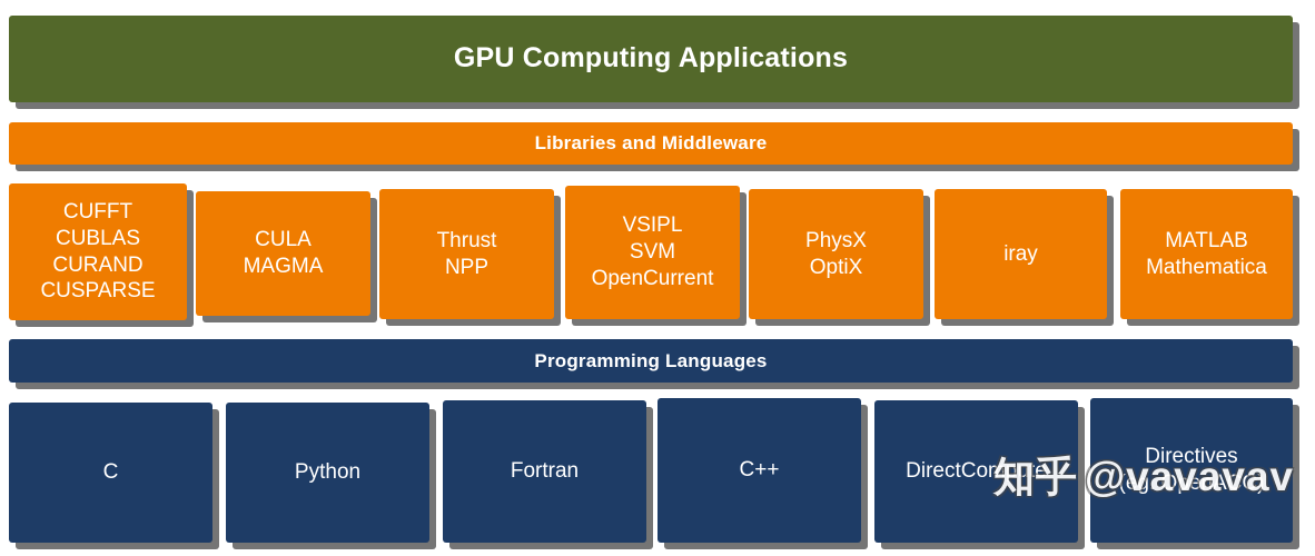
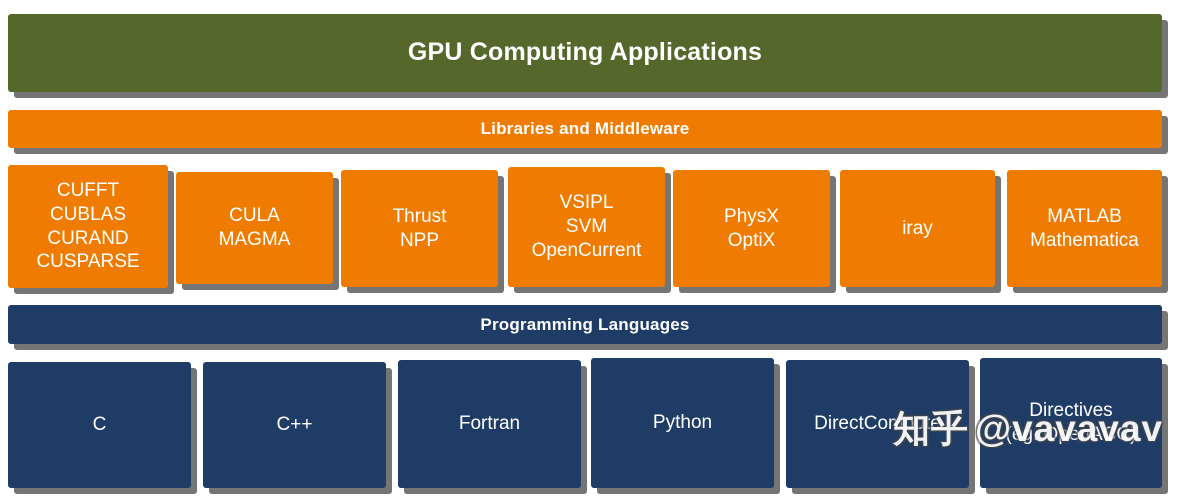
  GPU Computing Applications
  Libraries and Middleware
  CUFFT
  CUBLAS
  CURAND
  CUSPARSE
  CULA
  MAGMA
  Thrust
  NPP
  VSIPL
  SVM
  OpenCurrent
  PhysX
  OptiX
  iray
  MATLAB
  Mathematica
  Programming Languages
  C
- Python
+ C++
  Fortran
- C++
+ Python
  DirectCompute
  Directives
  (eg. OpenACC)
  知乎 @vavavav
